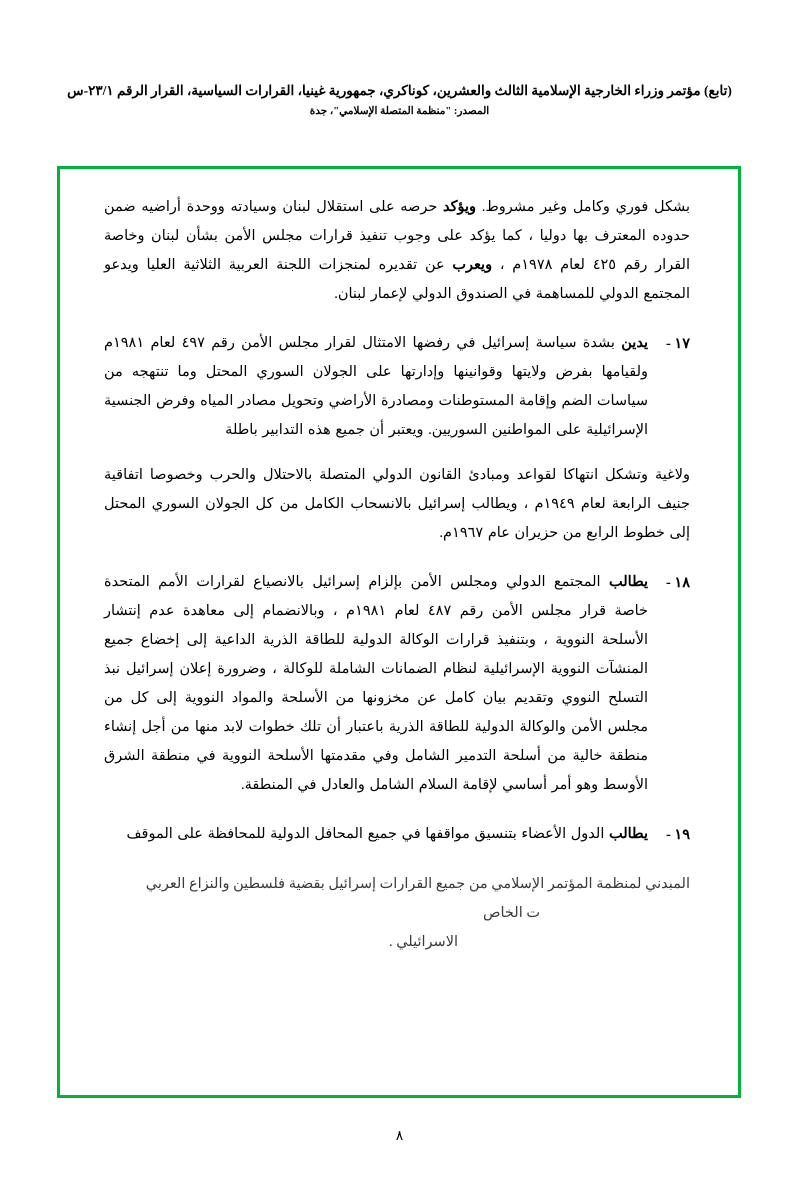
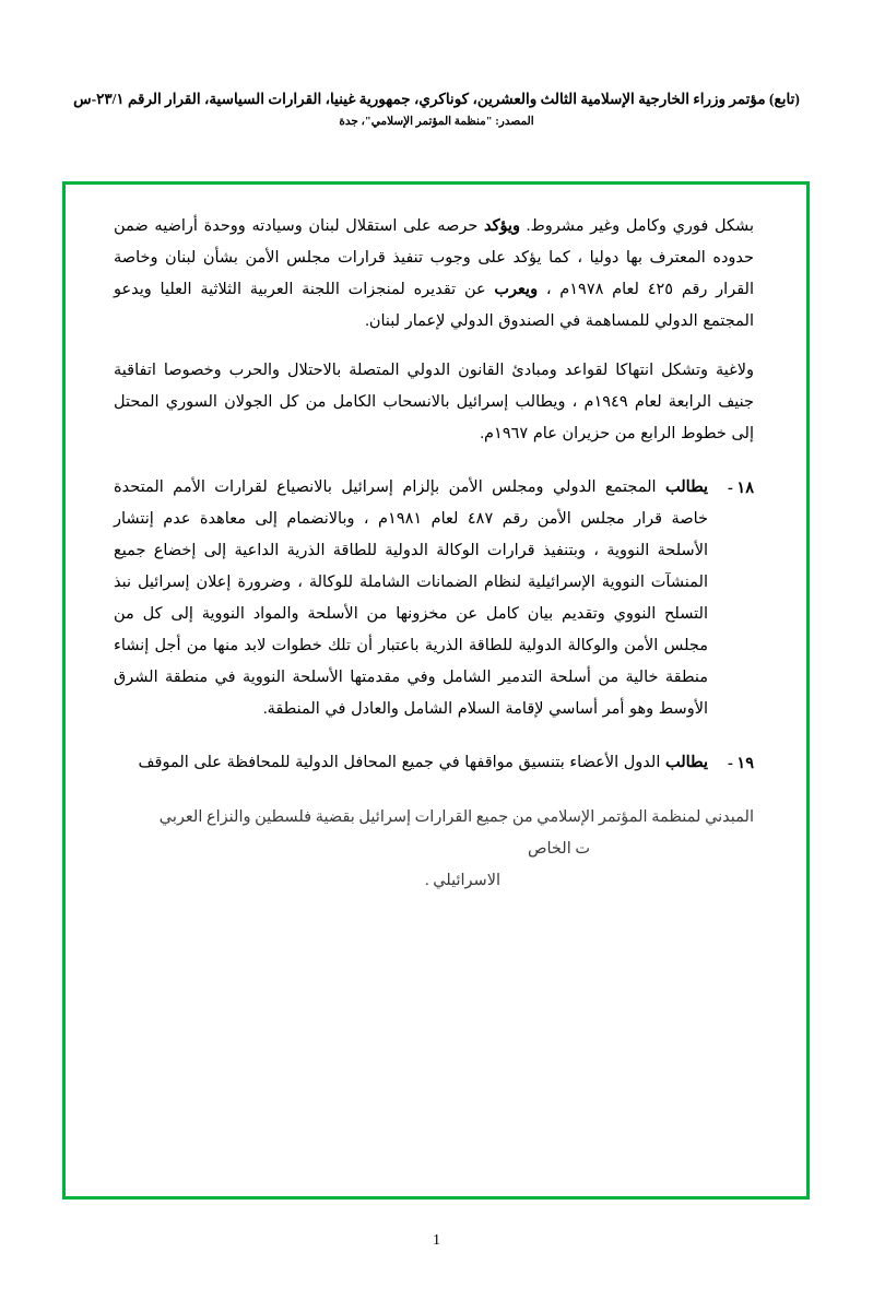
  (تابع) مؤتمر وزراء الخارجية الإسلامية الثالث والعشرين، كوناكري، جمهورية غينيا، القرارات السياسية، القرار الرقم ٢٣/١-س
- المصدر: "منظمة المتصلة الإسلامي"، جدة
+ المصدر: "منظمة المؤتمر الإسلامي"، جدة
  بشكل فوري وكامل وغير مشروط. ويؤكد حرصه على استقلال لبنان وسيادته ووحدة أراضيه ضمن حدوده المعترف بها دوليا ، كما يؤكد على وجوب تنفيذ قرارات مجلس الأمن بشأن لبنان وخاصة القرار رقم ٤٢٥ لعام ١٩٧٨م ، ويعرب عن تقديره لمنجزات اللجنة العربية الثلاثية العليا ويدعو المجتمع الدولي للمساهمة في الصندوق الدولي لإعمار لبنان.
- ١٧ -
- يدين بشدة سياسة إسرائيل في رفضها الامتثال لقرار مجلس الأمن رقم ٤٩٧ لعام ١٩٨١م ولقيامها بفرض ولايتها وقوانينها وإدارتها على الجولان السوري المحتل وما تنتهجه من سياسات الضم وإقامة المستوطنات ومصادرة الأراضي وتحويل مصادر المياه وفرض الجنسية الإسرائيلية على المواطنين السوريين. ويعتبر أن جميع هذه التدابير باطلة
  ولاغية وتشكل انتهاكا لقواعد ومبادئ القانون الدولي المتصلة بالاحتلال والحرب وخصوصا اتفاقية جنيف الرابعة لعام ١٩٤٩م ، ويطالب إسرائيل بالانسحاب الكامل من كل الجولان السوري المحتل إلى خطوط الرابع من حزيران عام ١٩٦٧م.
  ١٨ -
  يطالب المجتمع الدولي ومجلس الأمن بإلزام إسرائيل بالانصياع لقرارات الأمم المتحدة خاصة قرار مجلس الأمن رقم ٤٨٧ لعام ١٩٨١م ، وبالانضمام إلى معاهدة عدم إنتشار الأسلحة النووية ، وبتنفيذ قرارات الوكالة الدولية للطاقة الذرية الداعية إلى إخضاع جميع المنشآت النووية الإسرائيلية لنظام الضمانات الشاملة للوكالة ، وضرورة إعلان إسرائيل نبذ التسلح النووي وتقديم بيان كامل عن مخزونها من الأسلحة والمواد النووية إلى كل من مجلس الأمن والوكالة الدولية للطاقة الذرية باعتبار أن تلك خطوات لابد منها من أجل إنشاء منطقة خالية من أسلحة التدمير الشامل وفي مقدمتها الأسلحة النووية في منطقة الشرق الأوسط وهو أمر أساسي لإقامة السلام الشامل والعادل في المنطقة.
  ١٩ -
  يطالب الدول الأعضاء بتنسيق مواقفها في جميع المحافل الدولية للمحافظة على الموقف
  المبدني لمنظمة المؤتمر الإسلامي من جميع القرارات إسرائيل بقضية فلسطين والنزاع العربي
  ت الخاص
  الاسرائيلي .
- ٨
+ 1
